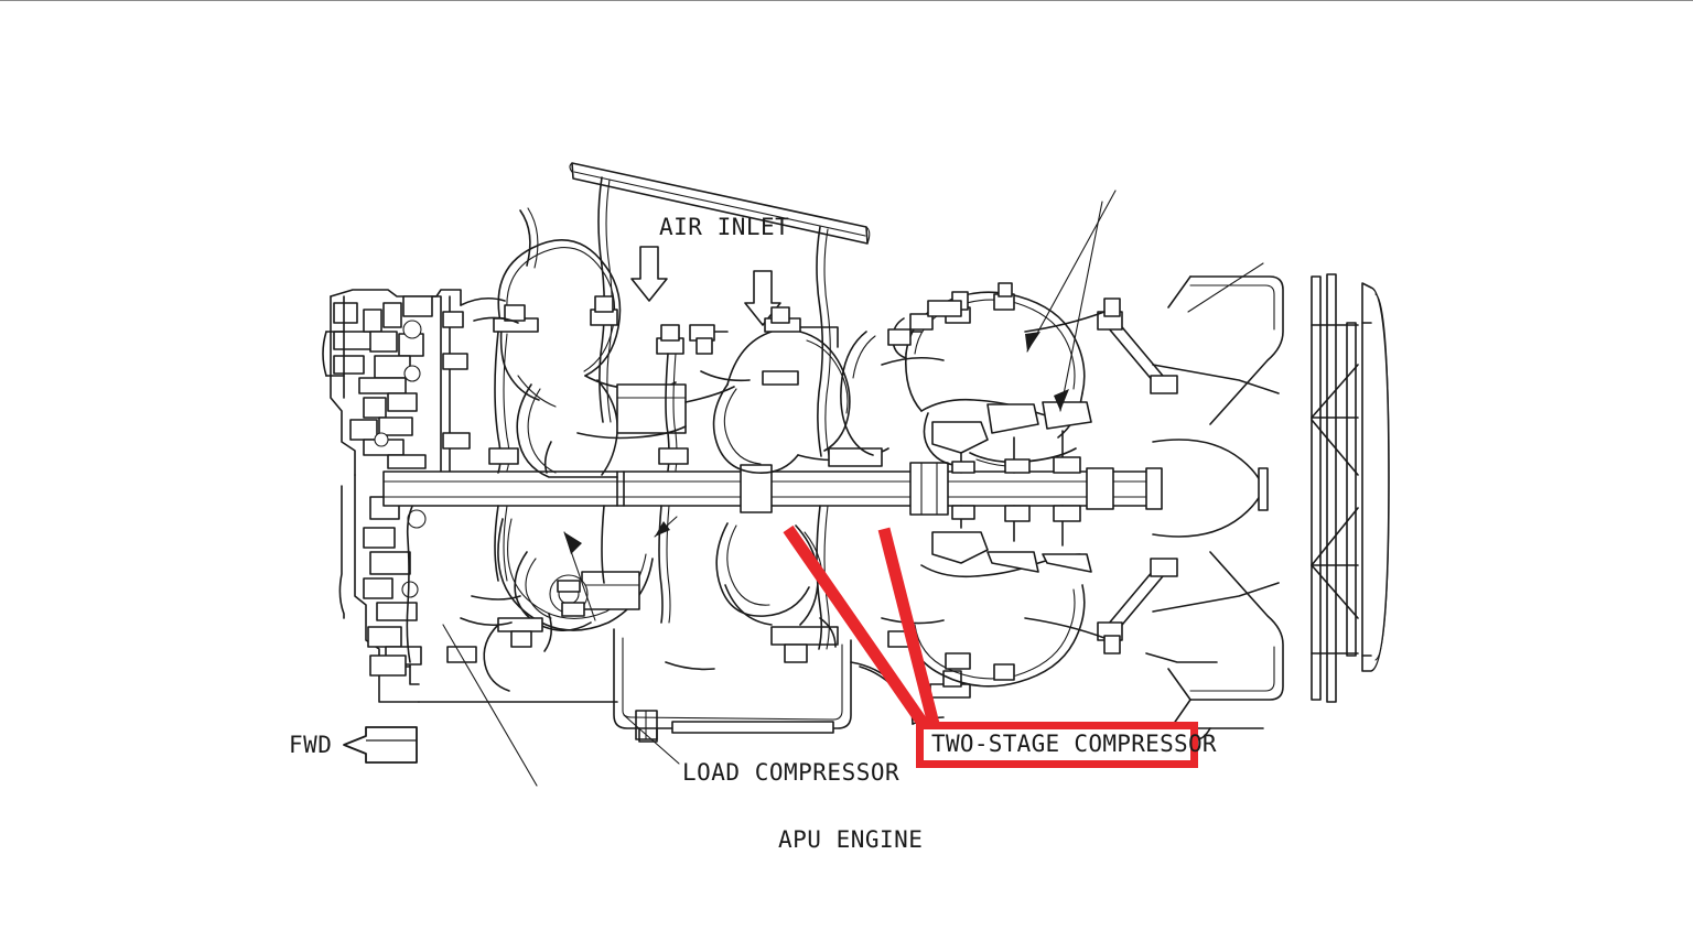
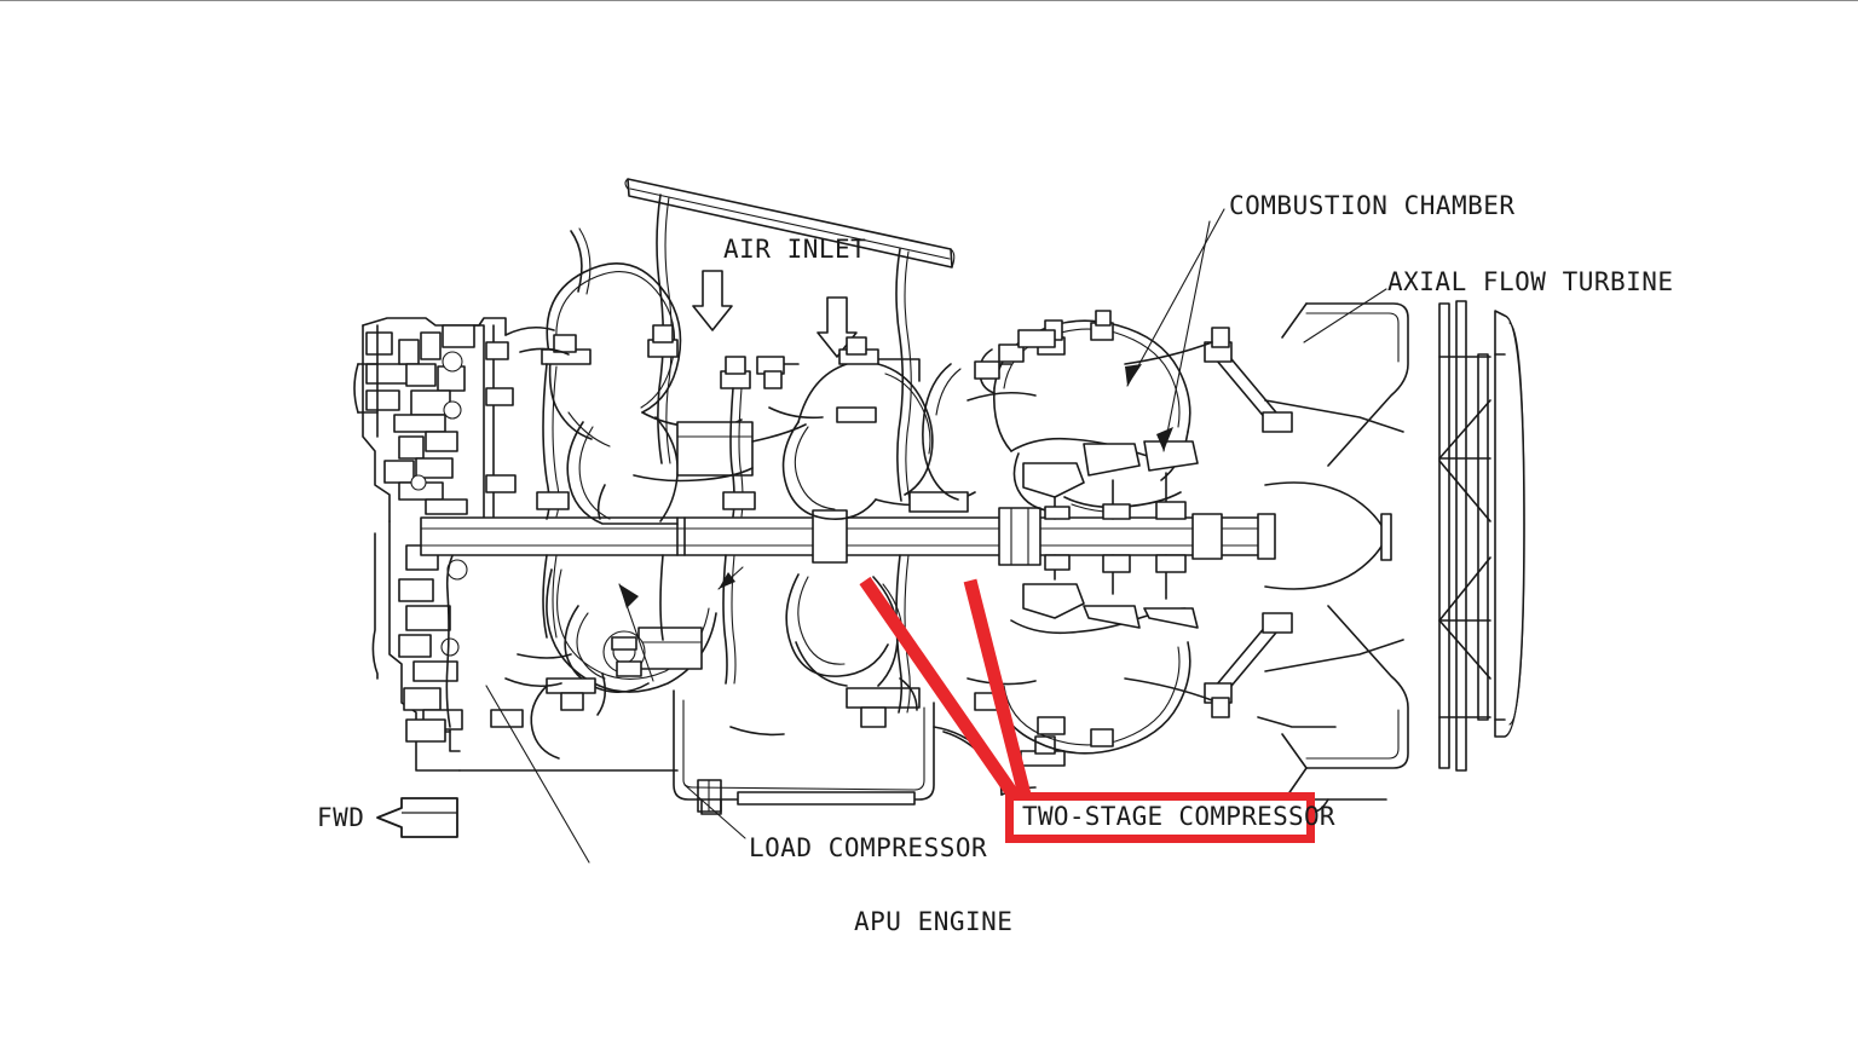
  FWD
+ COMBUSTION CHAMBER
+ AXIAL FLOW TURBINE
  AIR INLET
  LOAD COMPRESSOR
  APU ENGINE
  TWO-STAGE COMPRESSOR
